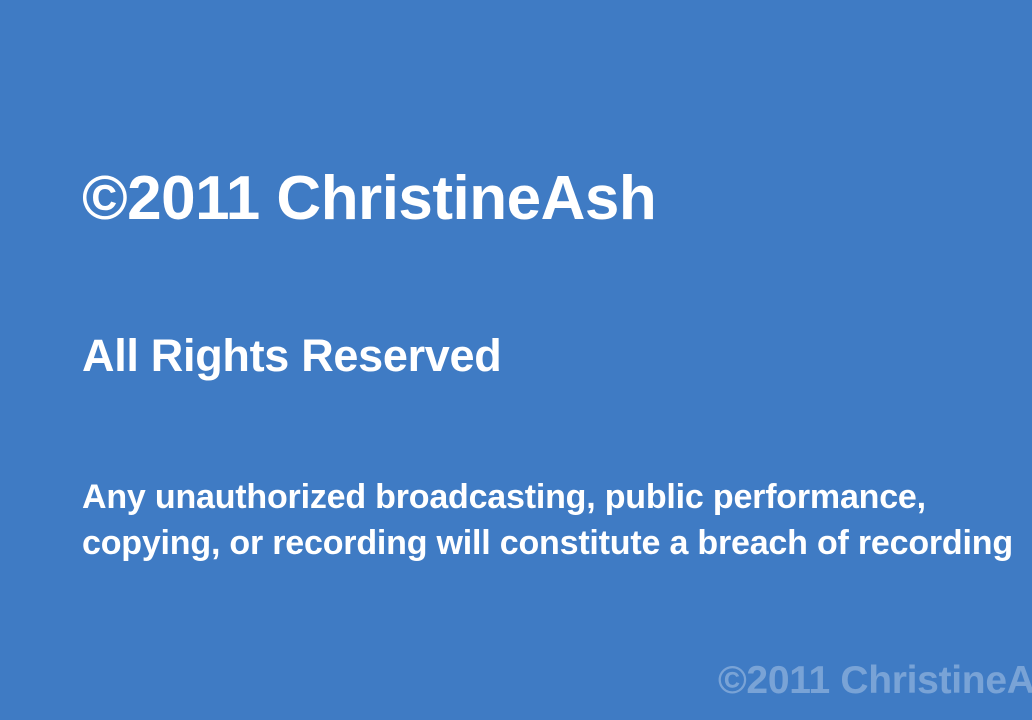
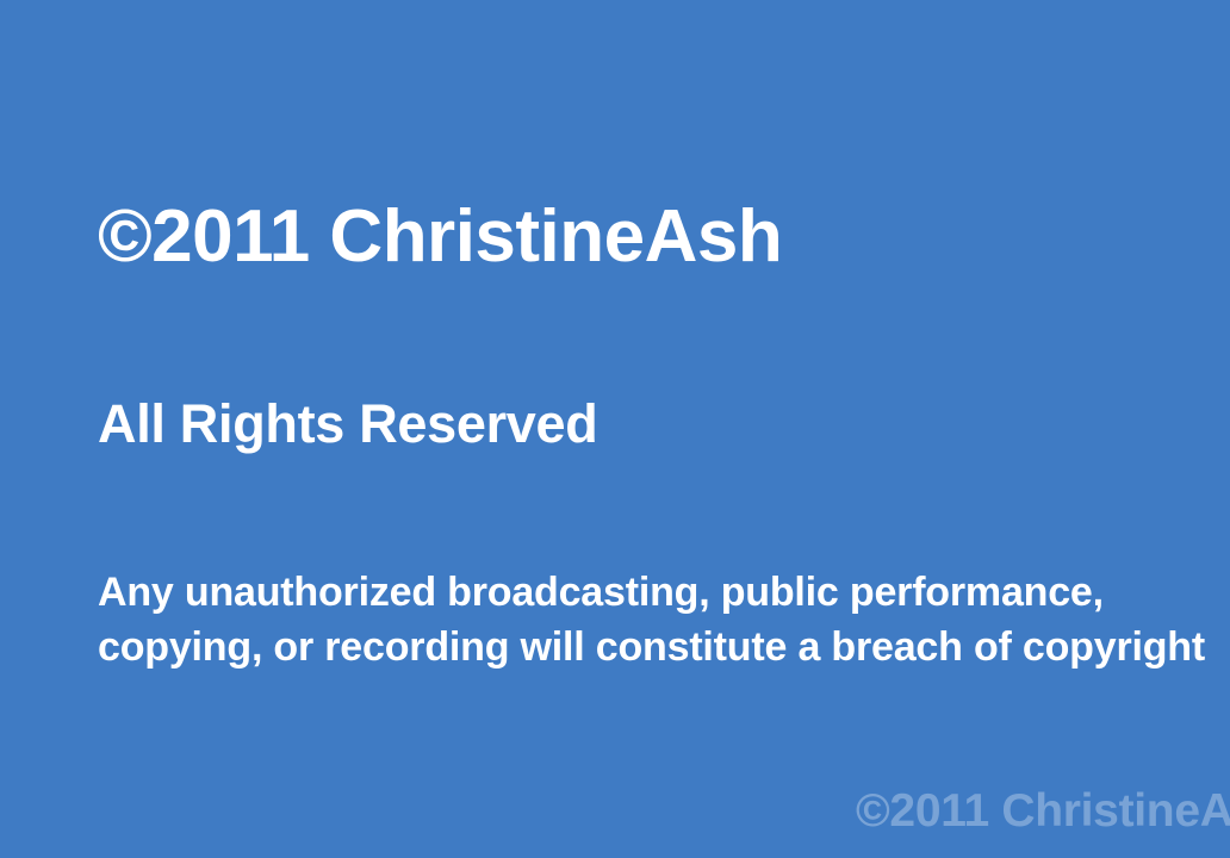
  ©2011 ChristineAsh
  All Rights Reserved
  Any unauthorized broadcasting, public performance,
- copying, or recording will constitute a breach of recording
+ copying, or recording will constitute a breach of copyright
  ©2011 ChristineA
